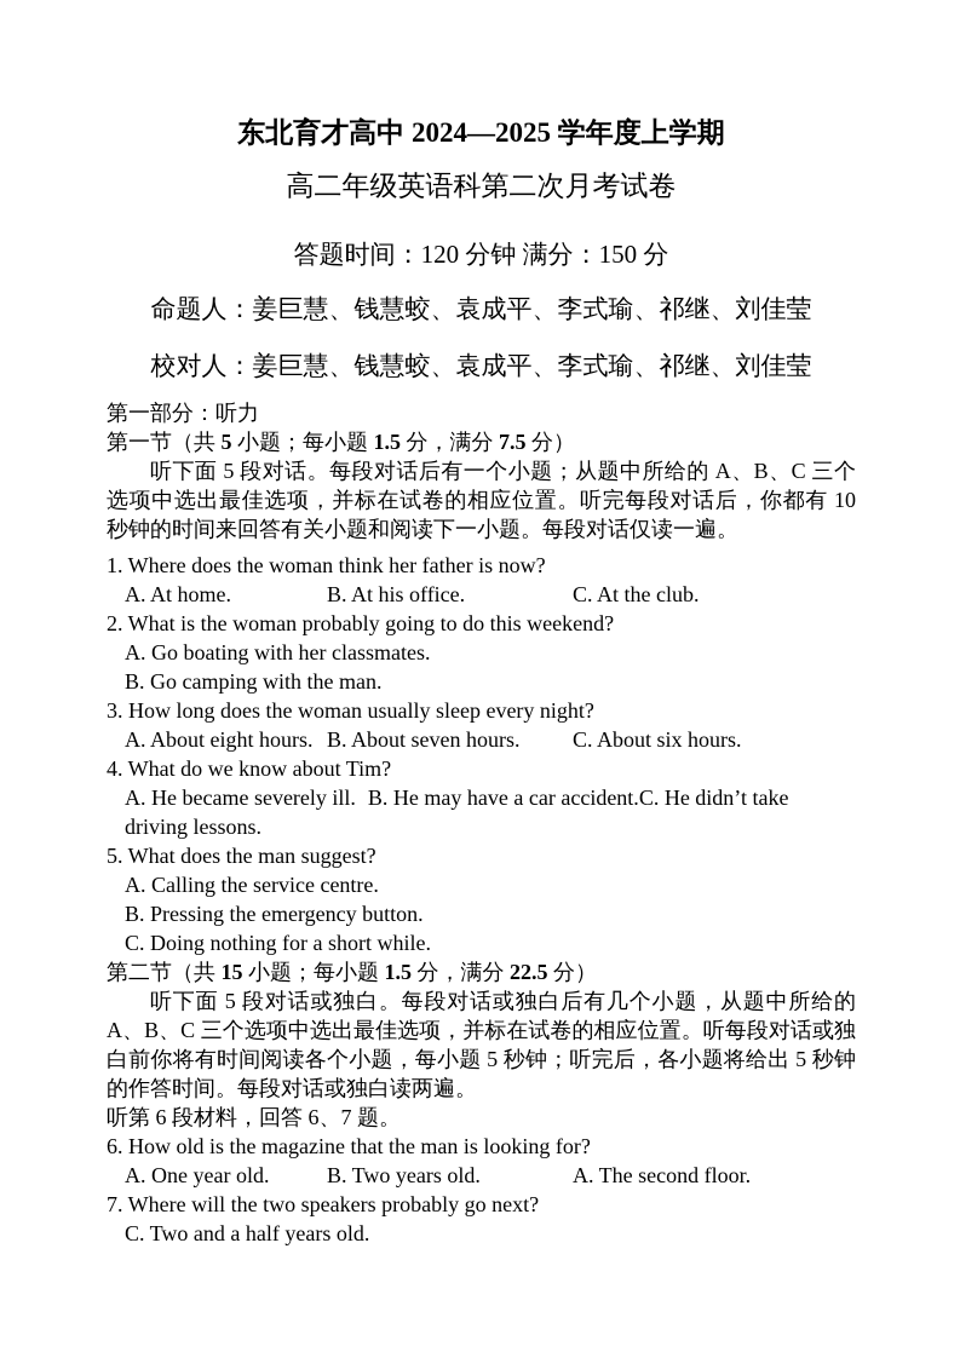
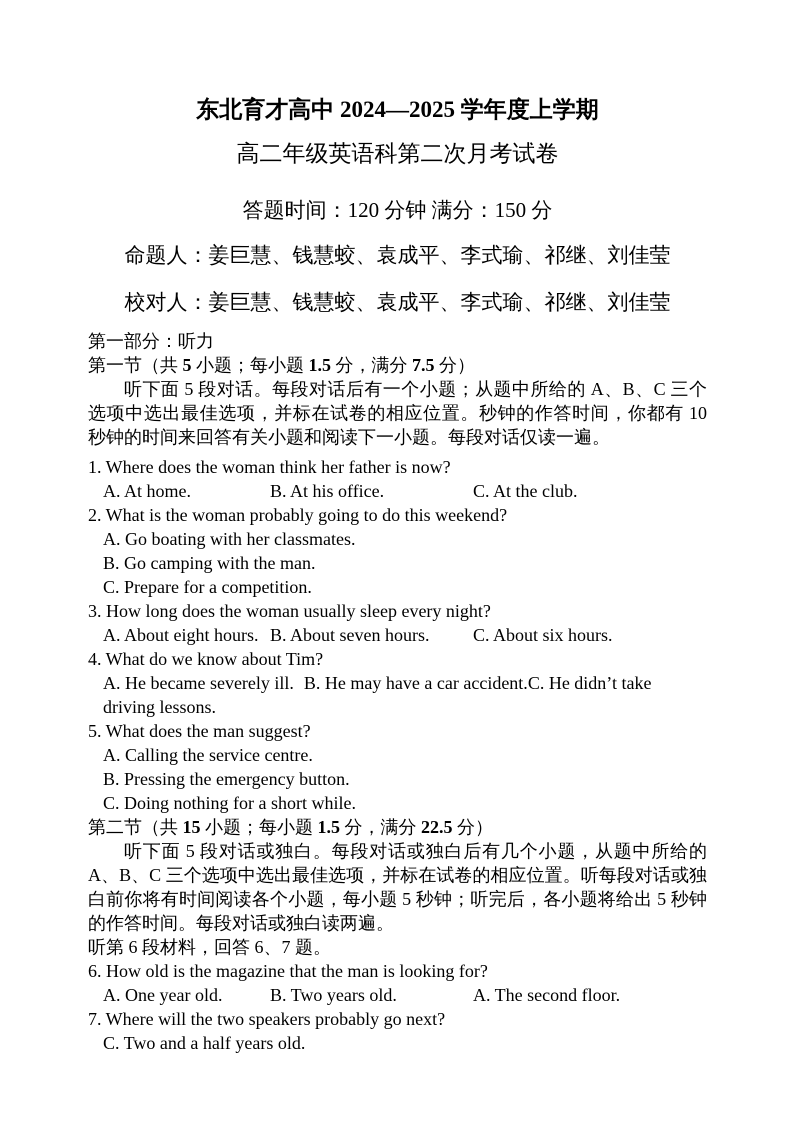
  东北育才高中 2024—2025 学年度上学期
  高二年级英语科第二次月考试卷
  答题时间：120 分钟 满分：150 分
  命题人：姜巨慧、钱慧蛟、袁成平、李式瑜、祁继、刘佳莹
  校对人：姜巨慧、钱慧蛟、袁成平、李式瑜、祁继、刘佳莹
  第一部分：听力
  第一节（共 5 小题；每小题 1.5 分，满分 7.5 分）
- 听下面 5 段对话。每段对话后有一个小题；从题中所给的 A、B、C 三个选项中选出最佳选项，并标在试卷的相应位置。听完每段对话后，你都有 10 秒钟的时间来回答有关小题和阅读下一小题。每段对话仅读一遍。
+ 听下面 5 段对话。每段对话后有一个小题；从题中所给的 A、B、C 三个选项中选出最佳选项，并标在试卷的相应位置。秒钟的作答时间，你都有 10 秒钟的时间来回答有关小题和阅读下一小题。每段对话仅读一遍。
  1. Where does the woman think her father is now?
  A. At home. B. At his office. C. At the club.
  2. What is the woman probably going to do this weekend?
  A. Go boating with her classmates.
  B. Go camping with the man.
+ C. Prepare for a competition.
  3. How long does the woman usually sleep every night?
  A. About eight hours. B. About seven hours. C. About six hours.
  4. What do we know about Tim?
  A. He became severely ill. B. He may have a car accident.C. He didn’t take driving lessons.
  5. What does the man suggest?
  A. Calling the service centre.
  B. Pressing the emergency button.
  C. Doing nothing for a short while.
  第二节（共 15 小题；每小题 1.5 分，满分 22.5 分）
  听下面 5 段对话或独白。每段对话或独白后有几个小题，从题中所给的 A、B、C 三个选项中选出最佳选项，并标在试卷的相应位置。听每段对话或独白前你将有时间阅读各个小题，每小题 5 秒钟；听完后，各小题将给出 5 秒钟的作答时间。每段对话或独白读两遍。
  听第 6 段材料，回答 6、7 题。
  6. How old is the magazine that the man is looking for?
  A. One year old. B. Two years old. A. The second floor.
  7. Where will the two speakers probably go next?
  C. Two and a half years old.
